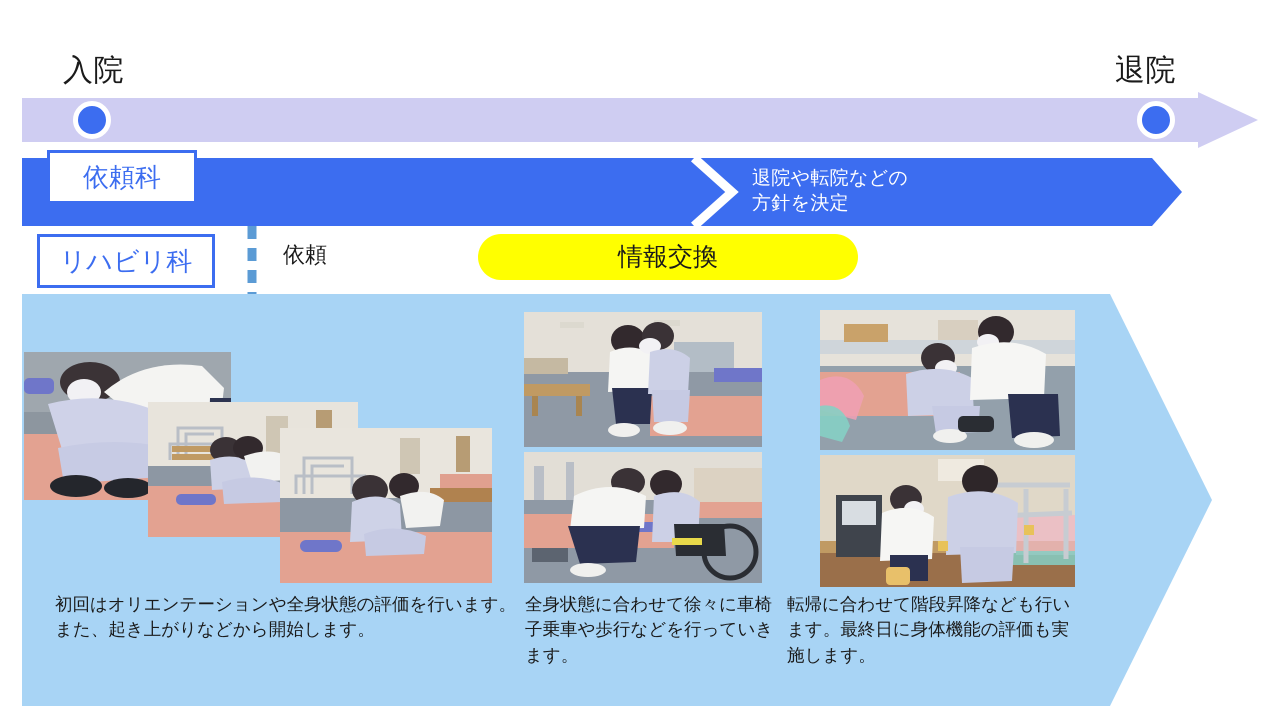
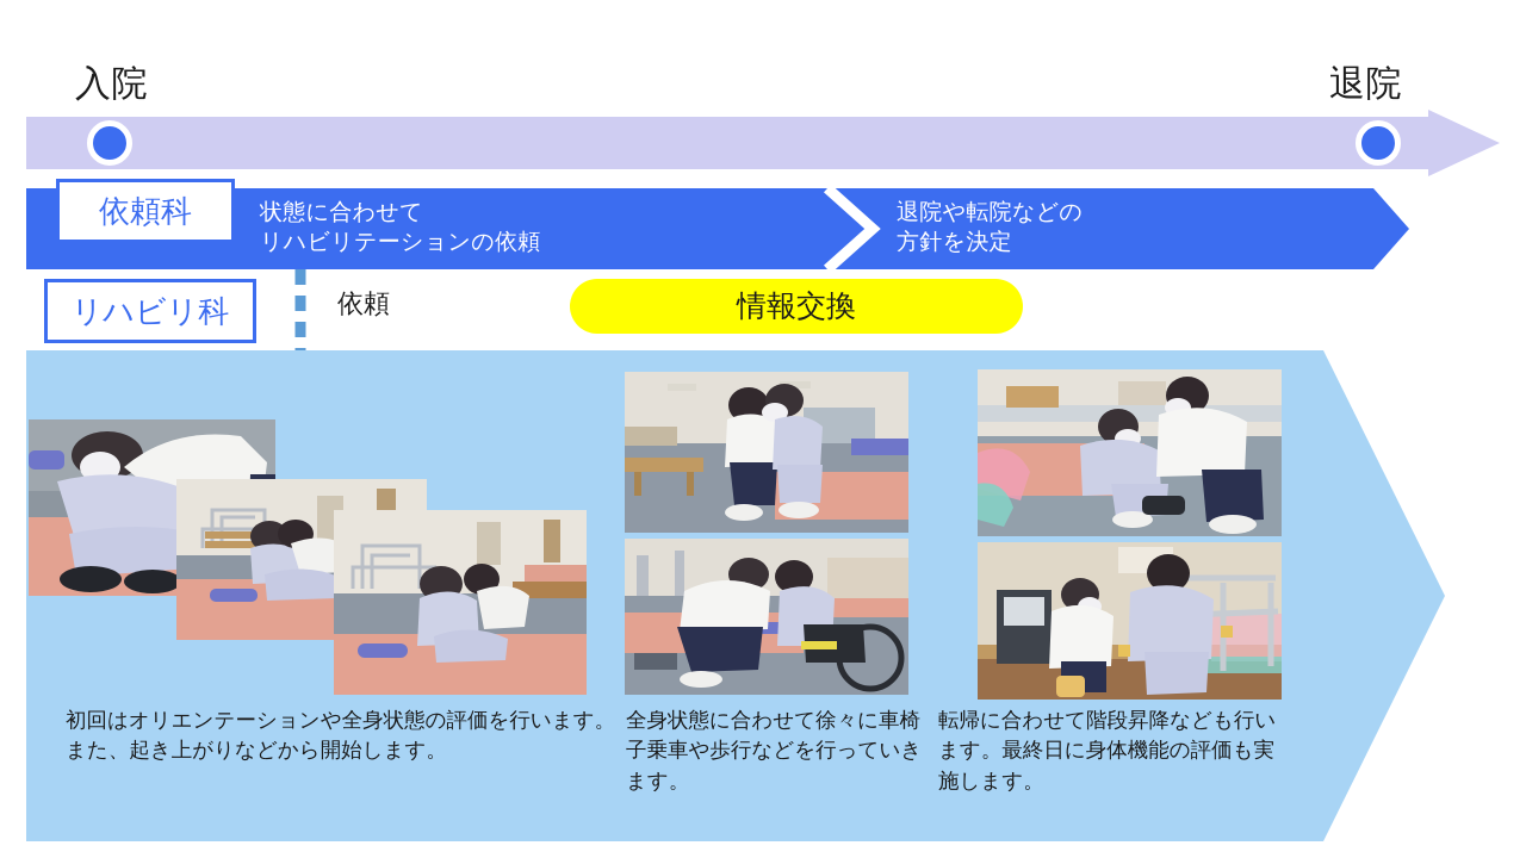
  入院
  退院
+ 状態に合わせて
+ リハビリテーションの依頼
  退院や転院などの
  方針を決定
  依頼科
  リハビリ科
  依頼
  情報交換
  初回はオリエンテーションや全身状態の評価を行います。また、起き上がりなどから開始します。
  全身状態に合わせて徐々に車椅子乗車や歩行などを行っていきます。
  転帰に合わせて階段昇降なども行います。最終日に身体機能の評価も実施します。
